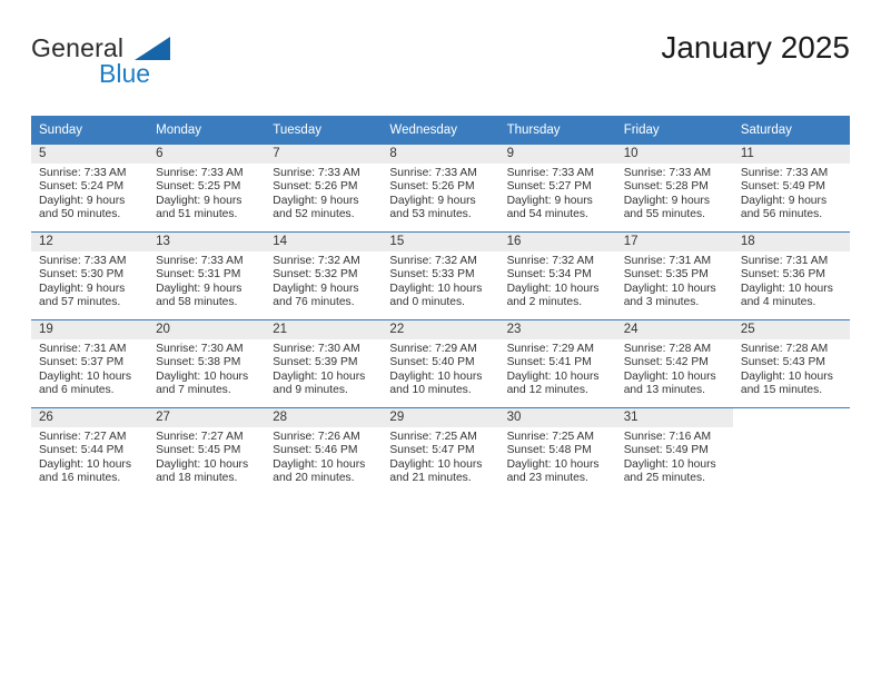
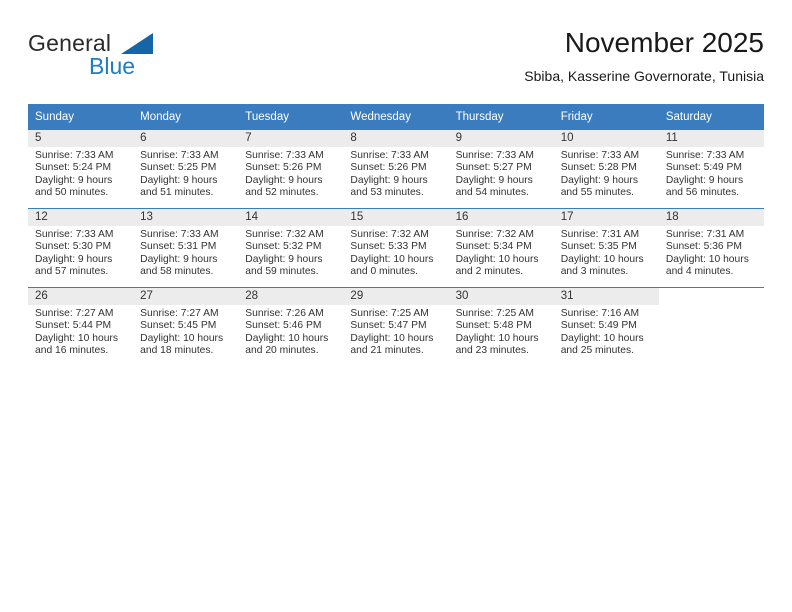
  General
  Blue
- January 2025
+ November 2025
+ Sbiba, Kasserine Governorate, Tunisia
  Sunday	Monday	Tuesday	Wednesday	Thursday	Friday	Saturday
  5Sunrise: 7:33 AMSunset: 5:24 PMDaylight: 9 hoursand 50 minutes.	6Sunrise: 7:33 AMSunset: 5:25 PMDaylight: 9 hoursand 51 minutes.	7Sunrise: 7:33 AMSunset: 5:26 PMDaylight: 9 hoursand 52 minutes.	8Sunrise: 7:33 AMSunset: 5:26 PMDaylight: 9 hoursand 53 minutes.	9Sunrise: 7:33 AMSunset: 5:27 PMDaylight: 9 hoursand 54 minutes.	10Sunrise: 7:33 AMSunset: 5:28 PMDaylight: 9 hoursand 55 minutes.	11Sunrise: 7:33 AMSunset: 5:49 PMDaylight: 9 hoursand 56 minutes.
- 12Sunrise: 7:33 AMSunset: 5:30 PMDaylight: 9 hoursand 57 minutes.	13Sunrise: 7:33 AMSunset: 5:31 PMDaylight: 9 hoursand 58 minutes.	14Sunrise: 7:32 AMSunset: 5:32 PMDaylight: 9 hoursand 76 minutes.	15Sunrise: 7:32 AMSunset: 5:33 PMDaylight: 10 hoursand 0 minutes.	16Sunrise: 7:32 AMSunset: 5:34 PMDaylight: 10 hoursand 2 minutes.	17Sunrise: 7:31 AMSunset: 5:35 PMDaylight: 10 hoursand 3 minutes.	18Sunrise: 7:31 AMSunset: 5:36 PMDaylight: 10 hoursand 4 minutes.
+ 12Sunrise: 7:33 AMSunset: 5:30 PMDaylight: 9 hoursand 57 minutes.	13Sunrise: 7:33 AMSunset: 5:31 PMDaylight: 9 hoursand 58 minutes.	14Sunrise: 7:32 AMSunset: 5:32 PMDaylight: 9 hoursand 59 minutes.	15Sunrise: 7:32 AMSunset: 5:33 PMDaylight: 10 hoursand 0 minutes.	16Sunrise: 7:32 AMSunset: 5:34 PMDaylight: 10 hoursand 2 minutes.	17Sunrise: 7:31 AMSunset: 5:35 PMDaylight: 10 hoursand 3 minutes.	18Sunrise: 7:31 AMSunset: 5:36 PMDaylight: 10 hoursand 4 minutes.
- 19Sunrise: 7:31 AMSunset: 5:37 PMDaylight: 10 hoursand 6 minutes.	20Sunrise: 7:30 AMSunset: 5:38 PMDaylight: 10 hoursand 7 minutes.	21Sunrise: 7:30 AMSunset: 5:39 PMDaylight: 10 hoursand 9 minutes.	22Sunrise: 7:29 AMSunset: 5:40 PMDaylight: 10 hoursand 10 minutes.	23Sunrise: 7:29 AMSunset: 5:41 PMDaylight: 10 hoursand 12 minutes.	24Sunrise: 7:28 AMSunset: 5:42 PMDaylight: 10 hoursand 13 minutes.	25Sunrise: 7:28 AMSunset: 5:43 PMDaylight: 10 hoursand 15 minutes.
  26Sunrise: 7:27 AMSunset: 5:44 PMDaylight: 10 hoursand 16 minutes.	27Sunrise: 7:27 AMSunset: 5:45 PMDaylight: 10 hoursand 18 minutes.	28Sunrise: 7:26 AMSunset: 5:46 PMDaylight: 10 hoursand 20 minutes.	29Sunrise: 7:25 AMSunset: 5:47 PMDaylight: 10 hoursand 21 minutes.	30Sunrise: 7:25 AMSunset: 5:48 PMDaylight: 10 hoursand 23 minutes.	31Sunrise: 7:16 AMSunset: 5:49 PMDaylight: 10 hoursand 25 minutes.
